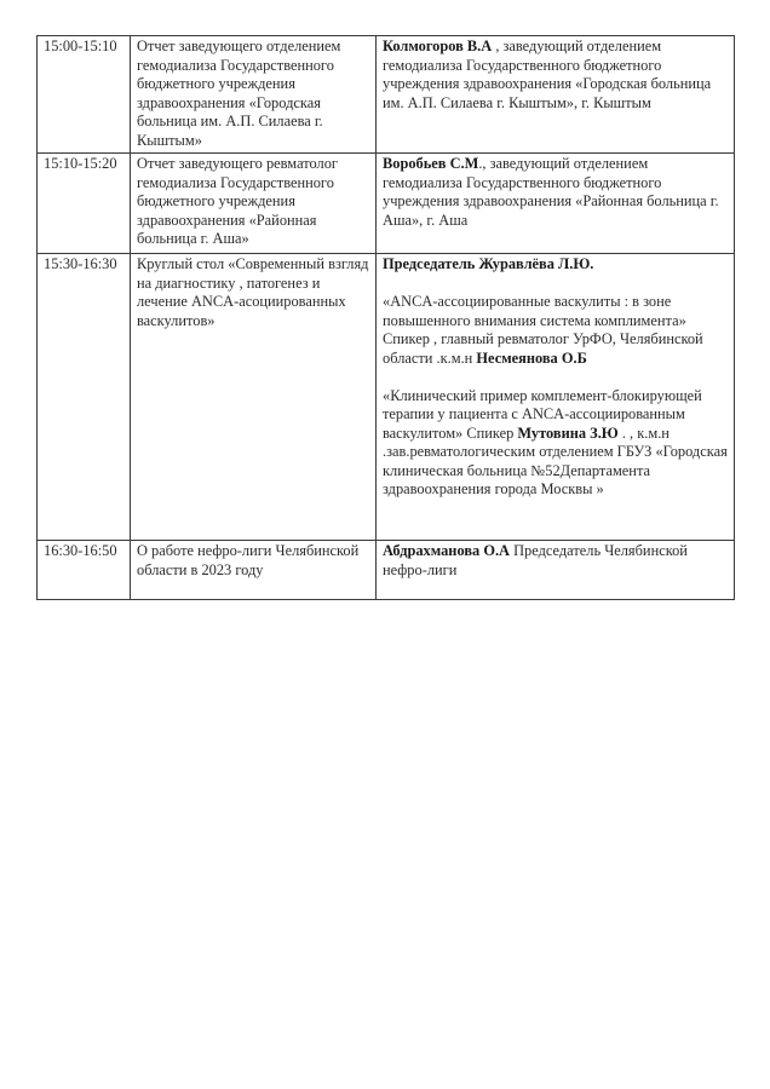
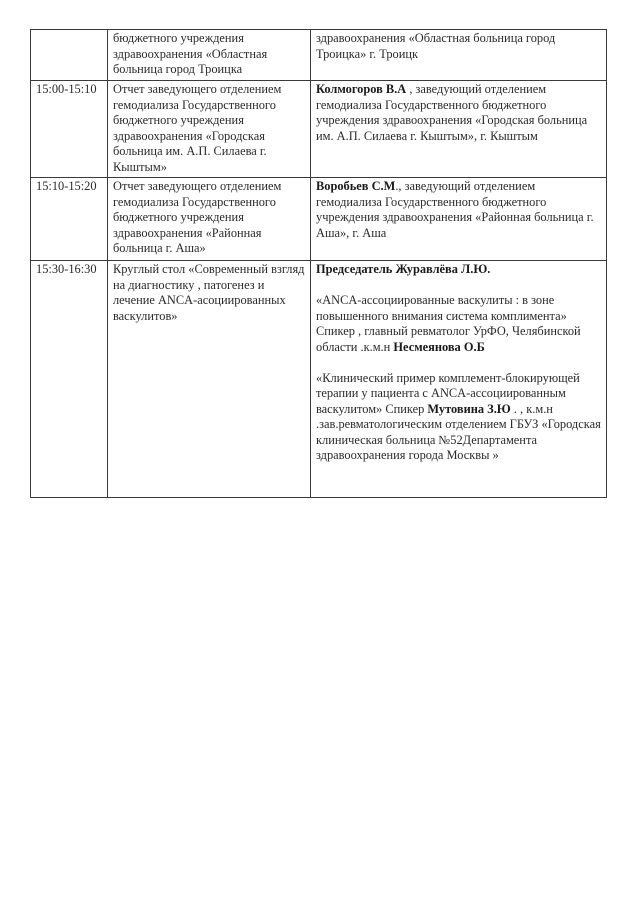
+ 	бюджетного учреждения здравоохранения «Областная больница город Троицка	здравоохранения «Областная больница город Троицка» г. Троицк
  15:00-15:10	Отчет заведующего отделением гемодиализа Государственного бюджетного учреждения здравоохранения «Городская больница им. А.П. Силаева г. Кыштым»	Колмогоров В.А , заведующий отделением гемодиализа Государственного бюджетного учреждения здравоохранения «Городская больница им. А.П. Силаева г. Кыштым», г. Кыштым
- 15:10-15:20	Отчет заведующего ревматолог гемодиализа Государственного бюджетного учреждения здравоохранения «Районная больница г. Аша»	Воробьев С.М., заведующий отделением гемодиализа Государственного бюджетного учреждения здравоохранения «Районная больница г. Аша», г. Аша
+ 15:10-15:20	Отчет заведующего отделением гемодиализа Государственного бюджетного учреждения здравоохранения «Районная больница г. Аша»	Воробьев С.М., заведующий отделением гемодиализа Государственного бюджетного учреждения здравоохранения «Районная больница г. Аша», г. Аша
  15:30-16:30	Круглый стол «Современный взгляд на диагностику , патогенез и лечение ANCA-асоциированных васкулитов»	Председатель Журавлёва Л.Ю. «ANCA-ассоциированные васкулиты : в зоне повышенного внимания система комплимента» Спикер , главный ревматолог УрФО, Челябинской области .к.м.н Несмеянова О.Б «Клинический пример комплемент-блокирующей терапии у пациента с ANCA-ассоциированным васкулитом» Спикер Мутовина З.Ю . , к.м.н .зав.ревматологическим отделением ГБУЗ «Городская клиническая больница №52Департамента здравоохранения города Москвы »
- 16:30-16:50	О работе нефро-лиги Челябинской области в 2023 году	Абдрахманова О.А Председатель Челябинской нефро-лиги
